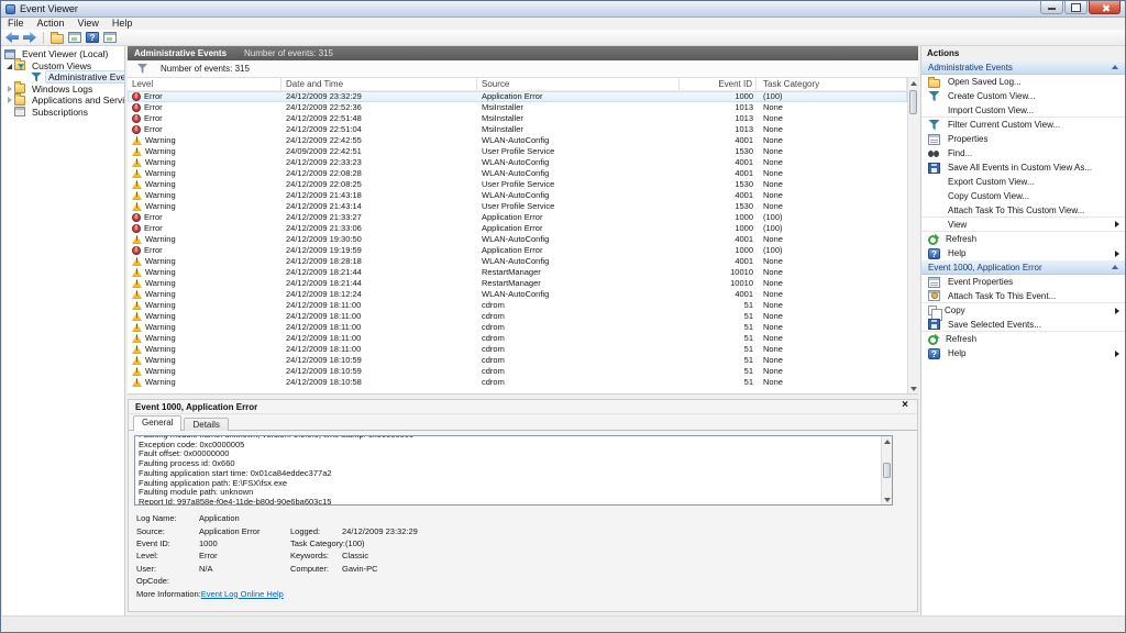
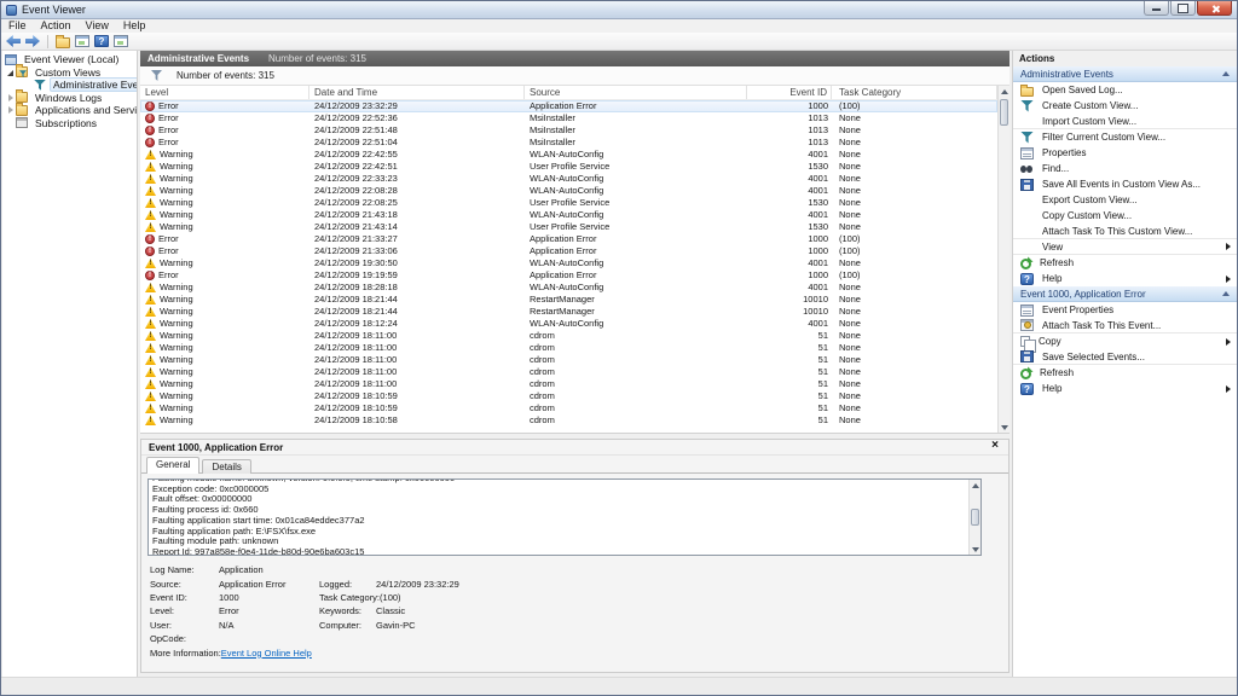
  Event Viewer
  File
  Action
  View
  Help
  Event Viewer (Local)
  Custom Views
  Administrative Eve
  Windows Logs
  Applications and Servi
  Subscriptions
  Administrative Events
  Number of events: 315
  Number of events: 315
  Level
  Date and Time
  Source
  Event ID
  Task Category
  Error
  24/12/2009 23:32:29
  Application Error
  1000
  (100)
  Error
  24/12/2009 22:52:36
  MsiInstaller
  1013
  None
  Error
  24/12/2009 22:51:48
  MsiInstaller
  1013
  None
  Error
  24/12/2009 22:51:04
  MsiInstaller
  1013
  None
  Warning
  24/12/2009 22:42:55
  WLAN-AutoConfig
  4001
  None
  Warning
- 24/09/2009 22:42:51
+ 24/12/2009 22:42:51
  User Profile Service
  1530
  None
  Warning
  24/12/2009 22:33:23
  WLAN-AutoConfig
  4001
  None
  Warning
  24/12/2009 22:08:28
  WLAN-AutoConfig
  4001
  None
  Warning
  24/12/2009 22:08:25
  User Profile Service
  1530
  None
  Warning
  24/12/2009 21:43:18
  WLAN-AutoConfig
  4001
  None
  Warning
  24/12/2009 21:43:14
  User Profile Service
  1530
  None
  Error
  24/12/2009 21:33:27
  Application Error
  1000
  (100)
  Error
  24/12/2009 21:33:06
  Application Error
  1000
  (100)
  Warning
  24/12/2009 19:30:50
  WLAN-AutoConfig
  4001
  None
  Error
  24/12/2009 19:19:59
  Application Error
  1000
  (100)
  Warning
  24/12/2009 18:28:18
  WLAN-AutoConfig
  4001
  None
  Warning
  24/12/2009 18:21:44
  RestartManager
  10010
  None
  Warning
  24/12/2009 18:21:44
  RestartManager
  10010
  None
  Warning
  24/12/2009 18:12:24
  WLAN-AutoConfig
  4001
  None
  Warning
  24/12/2009 18:11:00
  cdrom
  51
  None
  Warning
  24/12/2009 18:11:00
  cdrom
  51
  None
  Warning
  24/12/2009 18:11:00
  cdrom
  51
  None
  Warning
  24/12/2009 18:11:00
  cdrom
  51
  None
  Warning
  24/12/2009 18:11:00
  cdrom
  51
  None
  Warning
  24/12/2009 18:10:59
  cdrom
  51
  None
  Warning
  24/12/2009 18:10:59
  cdrom
  51
  None
  Warning
  24/12/2009 18:10:58
  cdrom
  51
  None
  Event 1000, Application Error
  General
  Details
  Exception code: 0xc0000005
  Fault offset: 0x00000000
  Faulting process id: 0x660
  Faulting application start time: 0x01ca84eddec377a2
  Faulting application path: E:\FSX\fsx.exe
  Faulting module path: unknown
  Report Id: 997a858e-f0e4-11de-b80d-90e6ba603c15
  Log Name:
  Application
  Source:
  Application Error
  Logged:
  24/12/2009 23:32:29
  Event ID:
  1000
  Task Category:
  (100)
  Level:
  Error
  Keywords:
  Classic
  User:
  N/A
  Computer:
  Gavin-PC
  OpCode:
  More Information:
  Event Log Online Help
  Actions
  Administrative Events
  Open Saved Log...
  Create Custom View...
  Import Custom View...
  Filter Current Custom View...
  Properties
  Find...
  Save All Events in Custom View As...
  Export Custom View...
  Copy Custom View...
  Attach Task To This Custom View...
  View
  Refresh
  Help
  Event 1000, Application Error
  Event Properties
  Attach Task To This Event...
  Copy
  Save Selected Events...
  Refresh
  Help
